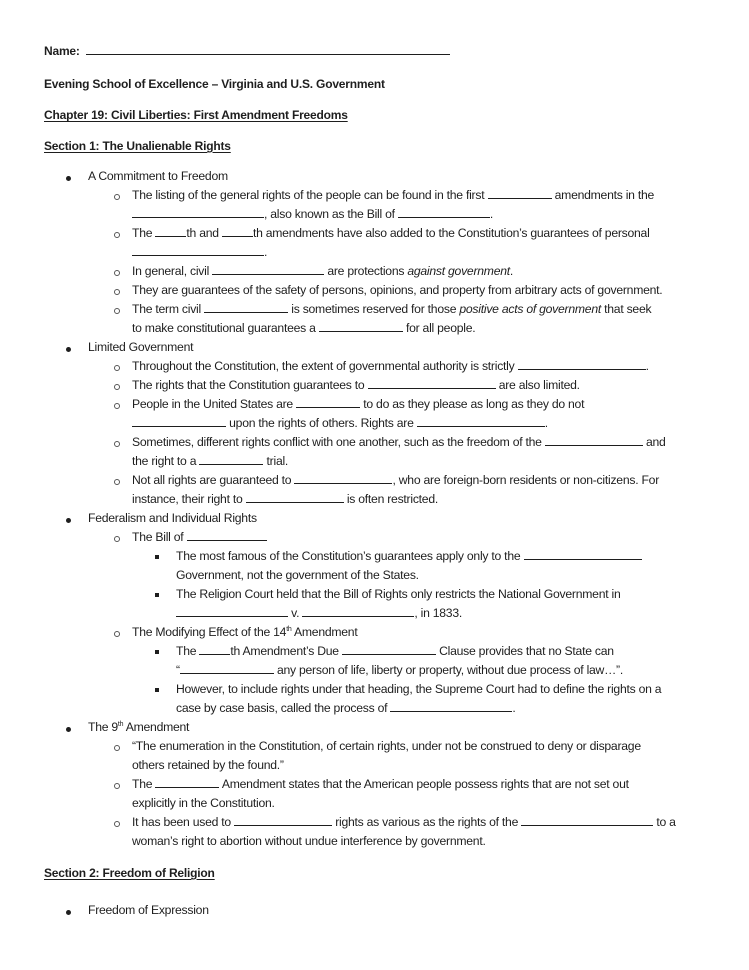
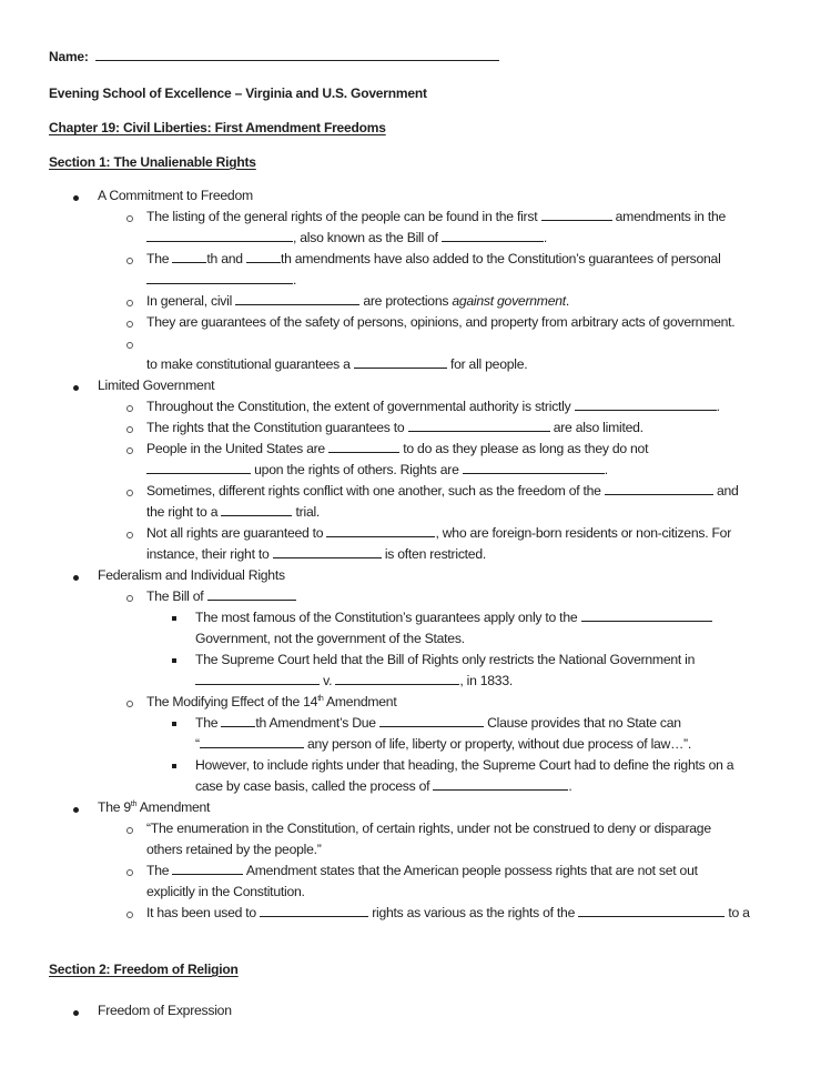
  Name:
  Evening School of Excellence – Virginia and U.S. Government
  Chapter 19: Civil Liberties: First Amendment Freedoms
  Section 1: The Unalienable Rights
  A Commitment to Freedom
  The listing of the general rights of the people can be found in the first amendments in the
  , also known as the Bill of .
  The th and th amendments have also added to the Constitution’s guarantees of personal
  .
  In general, civil are protections against government.
  They are guarantees of the safety of persons, opinions, and property from arbitrary acts of government.
- The term civil is sometimes reserved for those positive acts of government that seek
  to make constitutional guarantees a for all people.
  Limited Government
  Throughout the Constitution, the extent of governmental authority is strictly .
  The rights that the Constitution guarantees to are also limited.
  People in the United States are to do as they please as long as they do not
  upon the rights of others. Rights are .
  Sometimes, different rights conflict with one another, such as the freedom of the and
  the right to a trial.
  Not all rights are guaranteed to , who are foreign-born residents or non-citizens. For
  instance, their right to is often restricted.
  Federalism and Individual Rights
  The Bill of
  The most famous of the Constitution’s guarantees apply only to the
  Government, not the government of the States.
- The Religion Court held that the Bill of Rights only restricts the National Government in
+ The Supreme Court held that the Bill of Rights only restricts the National Government in
  v. , in 1833.
  The Modifying Effect of the 14 Amendment
  The th Amendment’s Due Clause provides that no State can
  “ any person of life, liberty or property, without due process of law…”.
  However, to include rights under that heading, the Supreme Court had to define the rights on a
  case by case basis, called the process of .
  The 9 Amendment
  “The enumeration in the Constitution, of certain rights, under not be construed to deny or disparage
- others retained by the found.”
+ others retained by the people.”
  The Amendment states that the American people possess rights that are not set out
  explicitly in the Constitution.
  It has been used to rights as various as the rights of the to a
- woman’s right to abortion without undue interference by government.
  Section 2: Freedom of Religion
  Freedom of Expression
